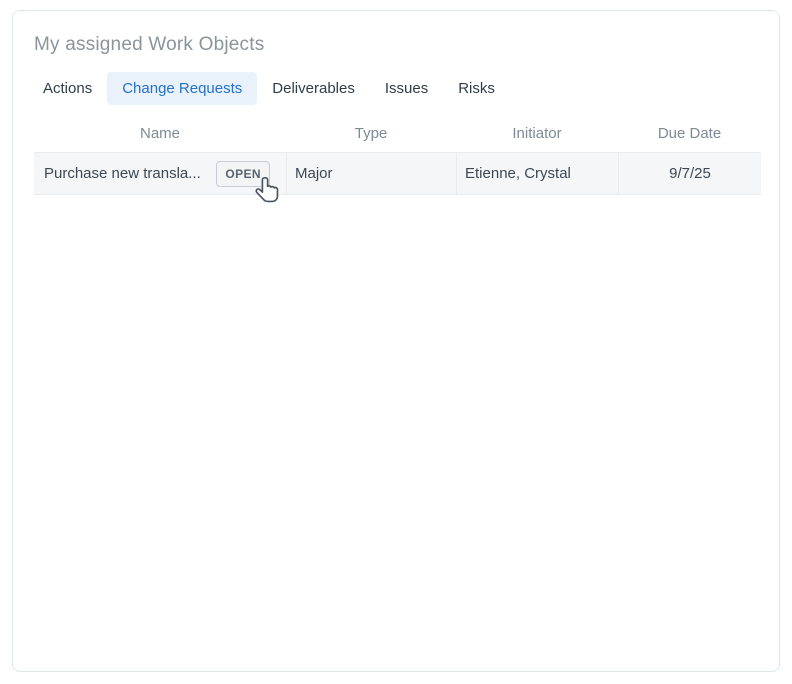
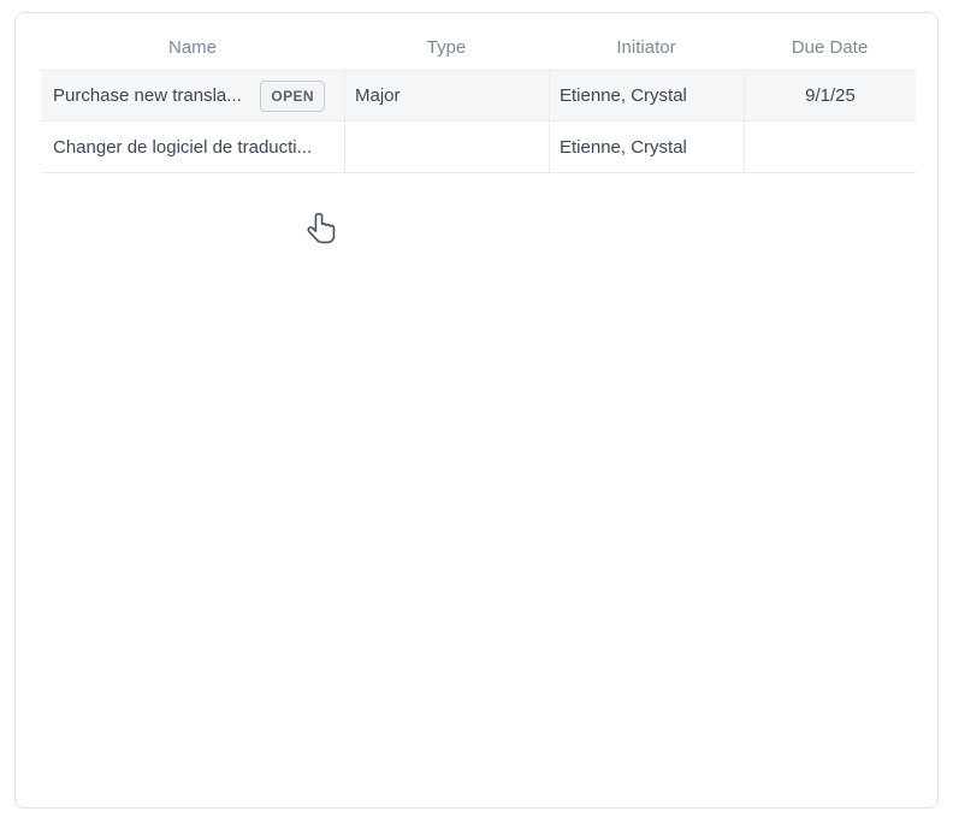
- My assigned Work Objects
- Actions
- Change Requests
- Deliverables
- Issues
- Risks
  Name	Type	Initiator	Due Date
- Purchase new transla... OPEN	Major	Etienne, Crystal	9/7/25
+ Purchase new transla... OPEN	Major	Etienne, Crystal	9/1/25
+ Changer de logiciel de traducti...		Etienne, Crystal
